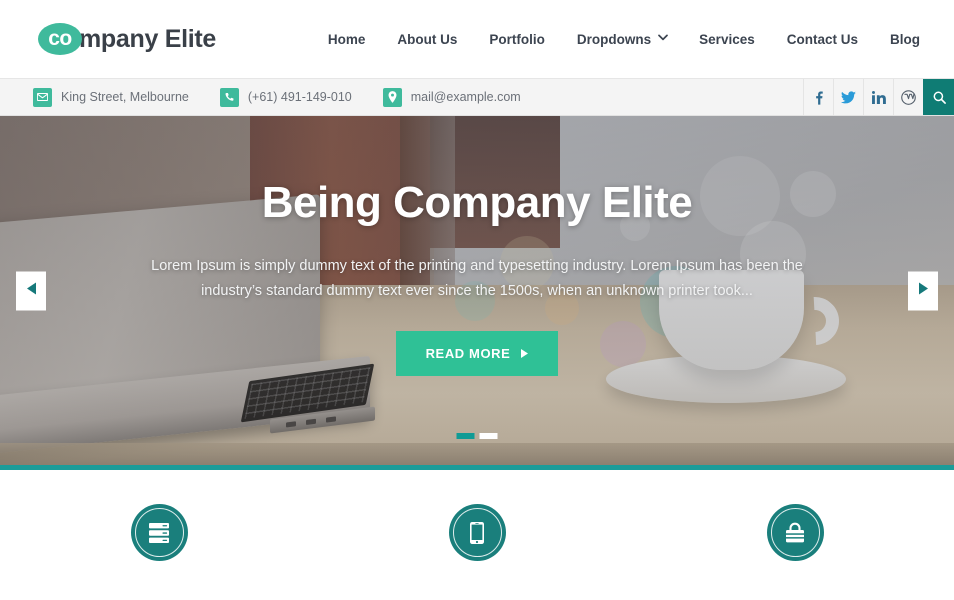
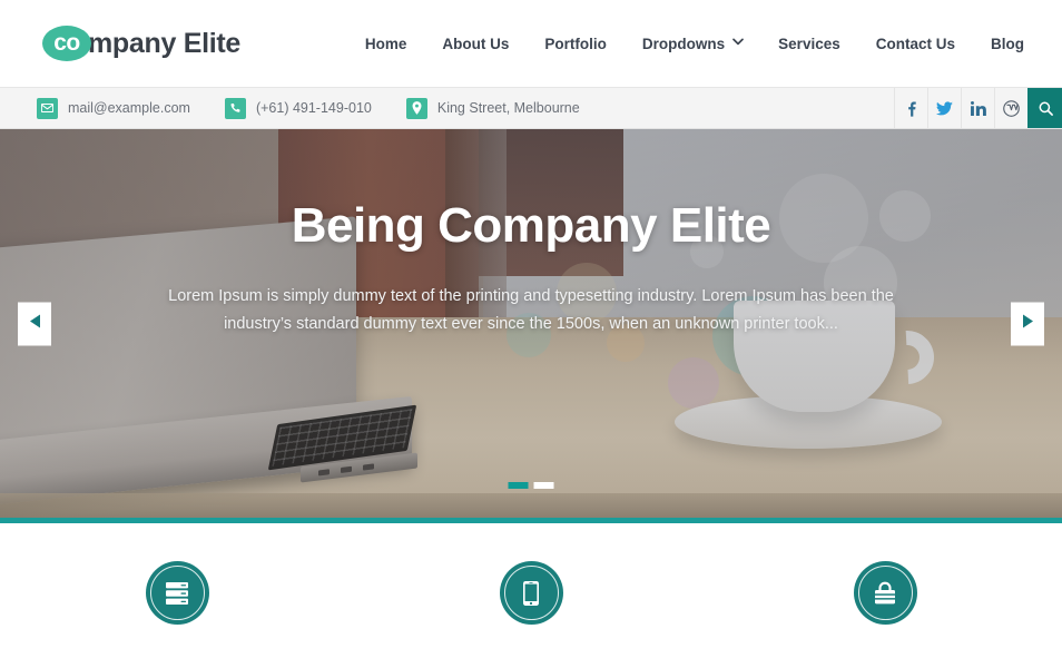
  co
  mpany Elite
  Home
  About Us
  Portfolio
  Dropdowns
  Services
  Contact Us
  Blog
- King Street, Melbourne
+ mail@example.com
  (+61) 491-149-010
- mail@example.com
+ King Street, Melbourne
  Being Company Elite
  Lorem Ipsum is simply dummy text of the printing and typesetting industry. Lorem Ipsum has been the industry’s standard dummy text ever since the 1500s, when an unknown printer took...
- READ MORE
